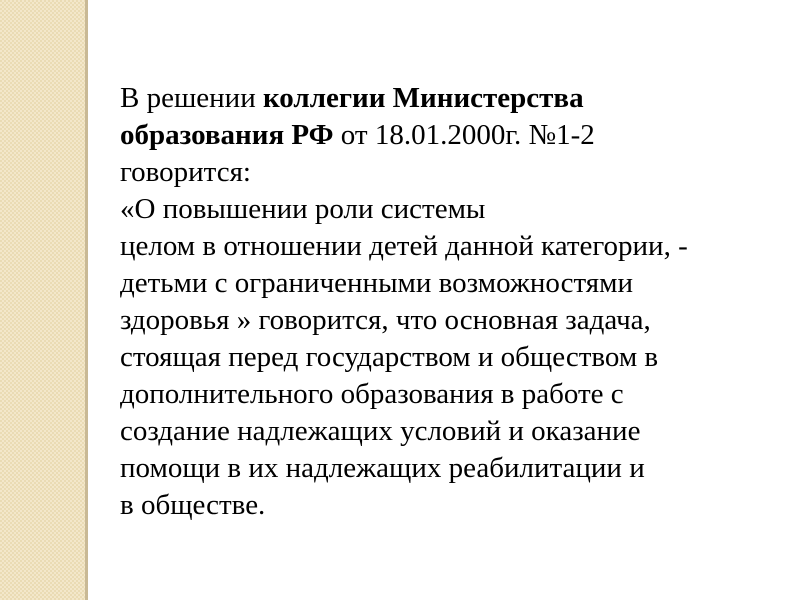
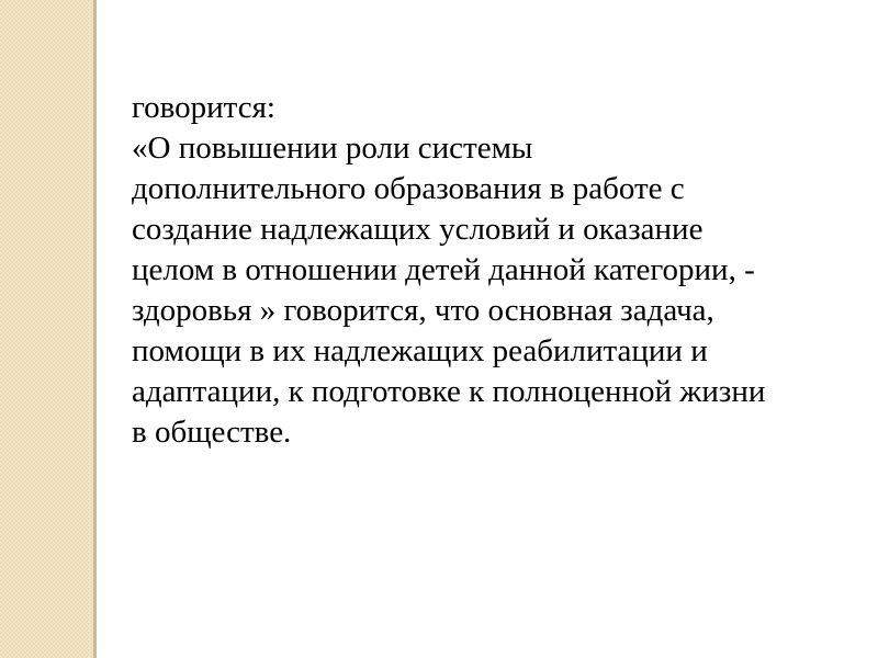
- В решении коллегии Министерства
- образования РФ от 18.01.2000г. №1-2
  говорится:
  «О повышении роли системы
- целом в отношении детей данной категории, -
+ дополнительного образования в работе с
- детьми с ограниченными возможностями
- здоровья » говорится, что основная задача,
+ создание надлежащих условий и оказание
- стоящая перед государством и обществом в
- дополнительного образования в работе с
+ целом в отношении детей данной категории, -
- создание надлежащих условий и оказание
+ здоровья » говорится, что основная задача,
  помощи в их надлежащих реабилитации и
+ адаптации, к подготовке к полноценной жизни
  в обществе.
